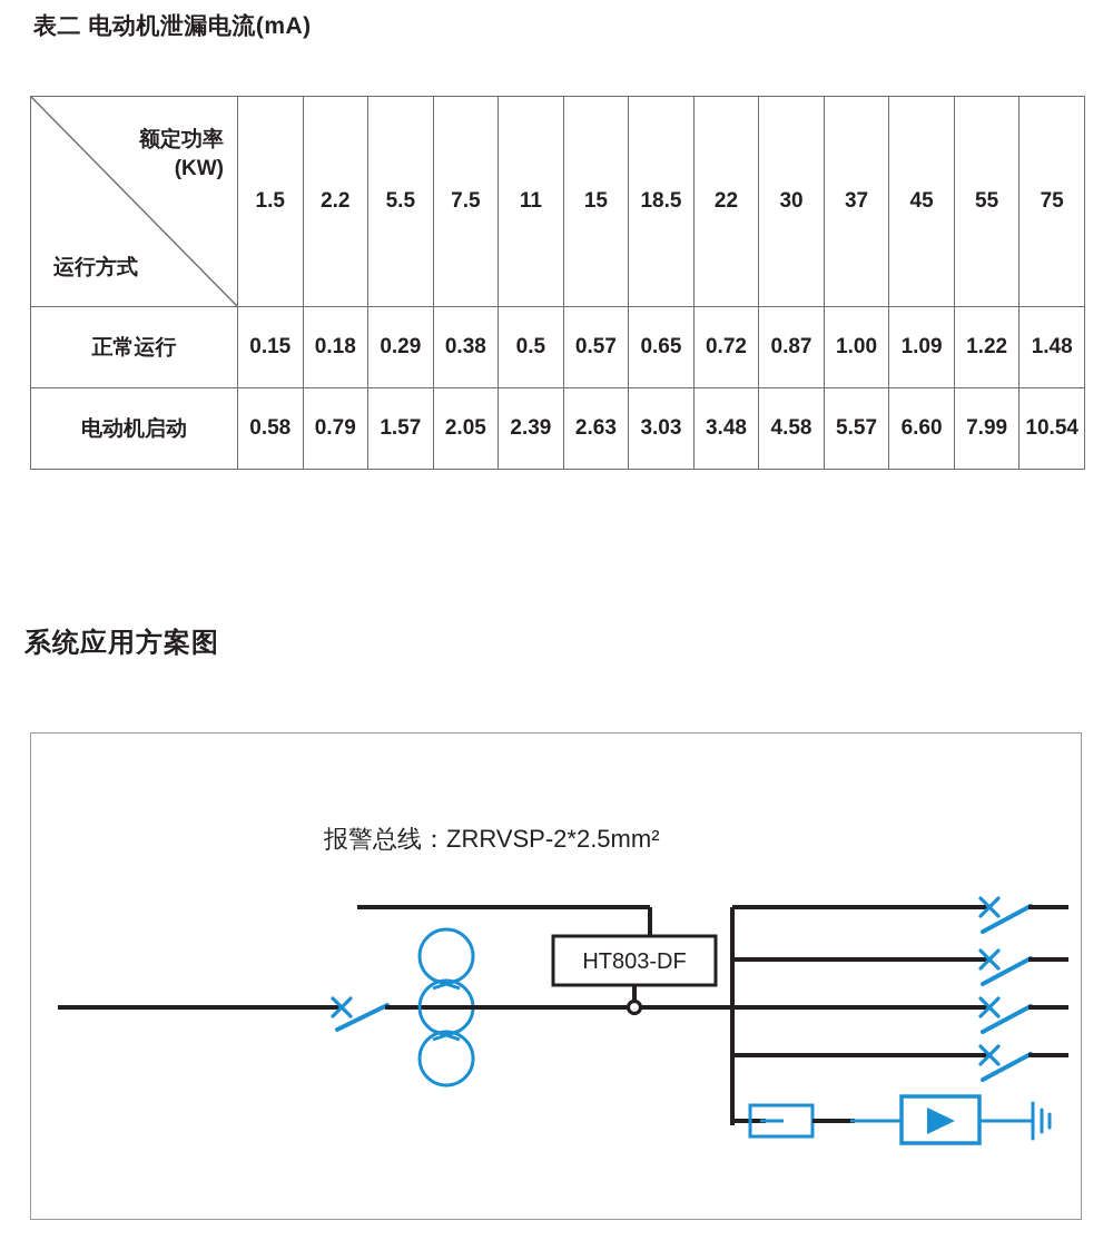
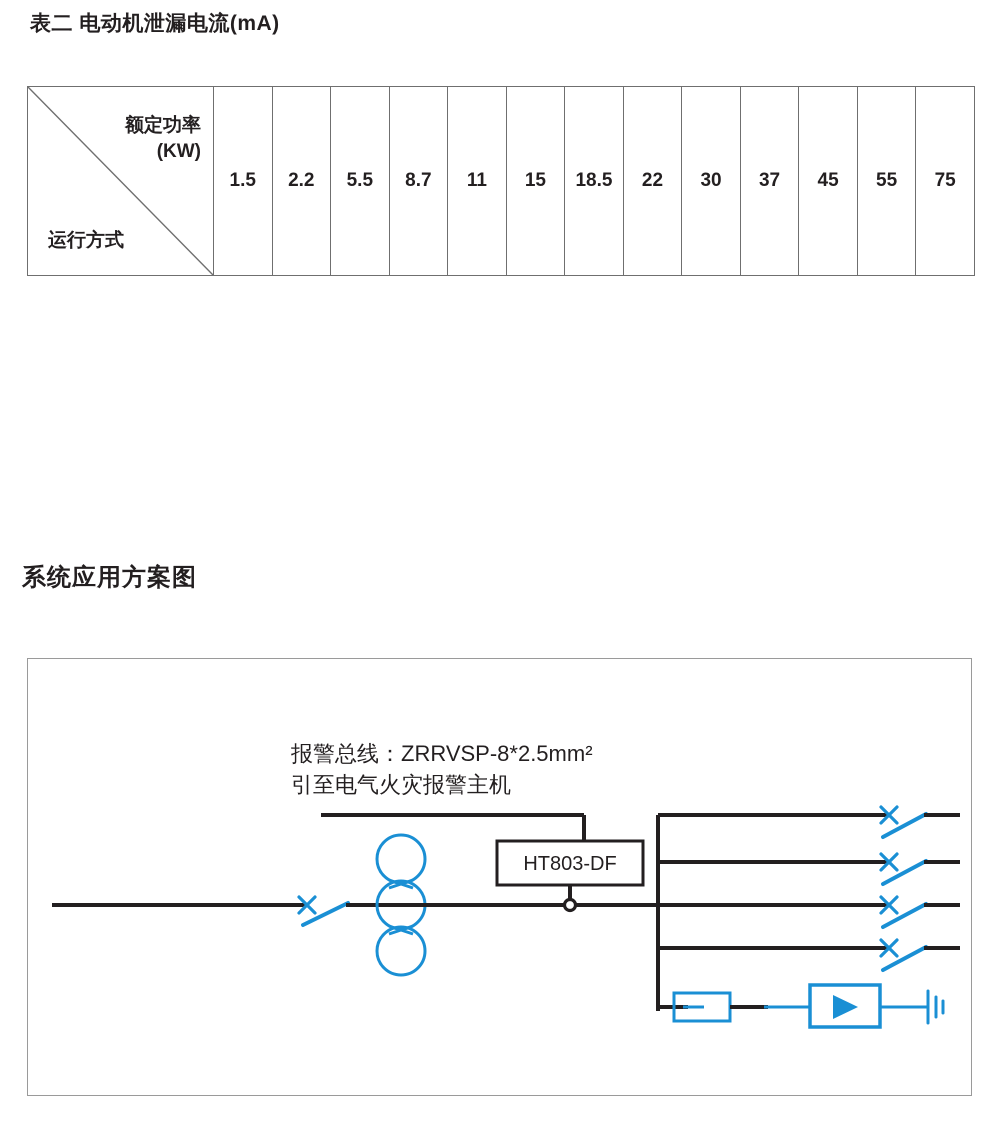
  表二 电动机泄漏电流(mA)
- 额定功率 (KW) 运行方式	1.5	2.2	5.5	7.5	11	15	18.5	22	30	37	45	55	75
+ 额定功率 (KW) 运行方式	1.5	2.2	5.5	8.7	11	15	18.5	22	30	37	45	55	75
- 正常运行	0.15	0.18	0.29	0.38	0.5	0.57	0.65	0.72	0.87	1.00	1.09	1.22	1.48
- 电动机启动	0.58	0.79	1.57	2.05	2.39	2.63	3.03	3.48	4.58	5.57	6.60	7.99	10.54
  系统应用方案图
  HT803-DF
- 报警总线：ZRRVSP-2*2.5mm²
+ 报警总线：ZRRVSP-8*2.5mm²
+ 引至电气火灾报警主机
